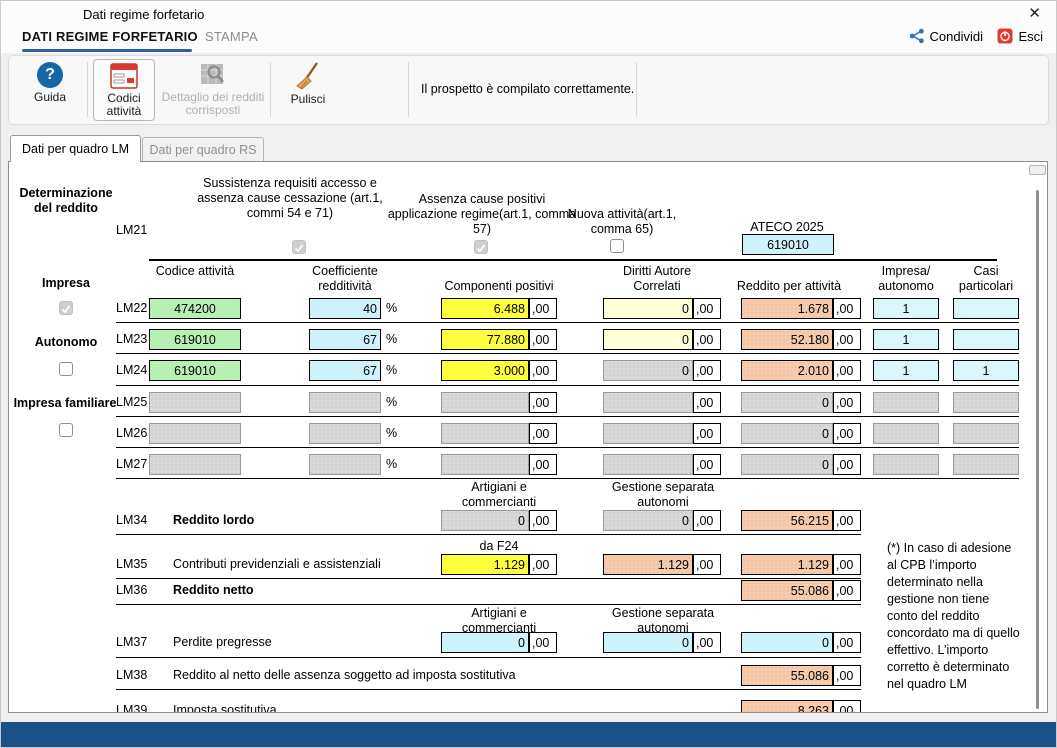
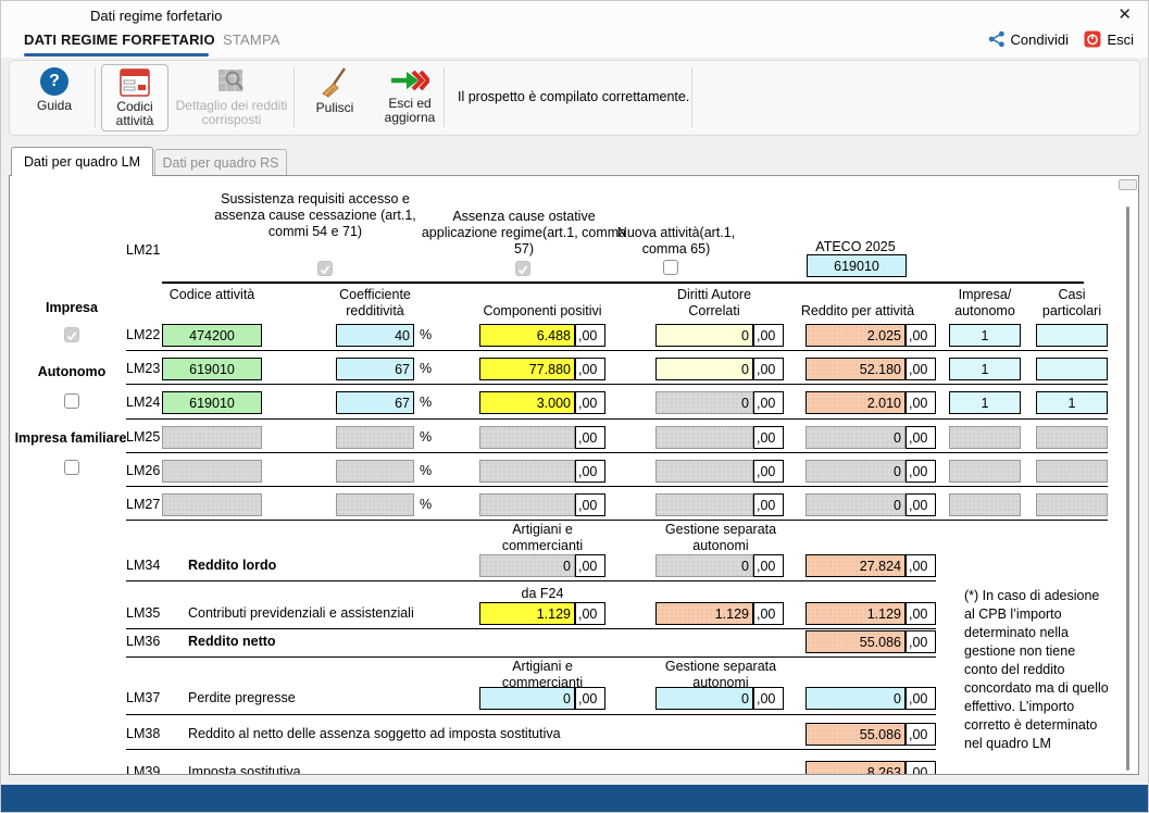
  Dati regime forfetario
  ✕
  DATI REGIME FORFETARIO
  STAMPA
  Condividi
  Esci
  ?
  Guida
  Codici attività
  Dettaglio dei redditi corrisposti
  Pulisci
+ Esci ed aggiorna
  Il prospetto è compilato correttamente.
  Dati per quadro LM
  Dati per quadro RS
- Determinazione del reddito
  LM21
  Sussistenza requisiti accesso e assenza cause cessazione (art.1, commi 54 e 71)
- Assenza cause positivi applicazione regime(art.1, comma 57)
+ Assenza cause ostative applicazione regime(art.1, comma 57)
  Nuova attività(art.1, comma 65)
  ATECO 2025
  619010
  Codice attività
  Coefficiente redditività
  Componenti positivi
  Diritti Autore Correlati
  Reddito per attività
  Impresa/ autonomo
  Casi particolari
  Impresa
  Autonomo
  Impresa familiare
  LM22
  474200
  40
  %
  6.488
  ,00
  0
  ,00
- 1.678
+ 2.025
  ,00
  1
  LM23
  619010
  67
  %
  77.880
  ,00
  0
  ,00
  52.180
  ,00
  1
  LM24
  619010
  67
  %
  3.000
  ,00
  0
  ,00
  2.010
  ,00
  1
  1
  LM25
  %
  ,00
  ,00
  0
  ,00
  LM26
  %
  ,00
  ,00
  0
  ,00
  LM27
  %
  ,00
  ,00
  0
  ,00
  Artigiani e commercianti
  Gestione separata autonomi
  LM34
  Reddito lordo
  0
  ,00
  0
  ,00
- 56.215
+ 27.824
  ,00
  da F24
  LM35
  Contributi previdenziali e assistenziali
  1.129
  ,00
  1.129
  ,00
  1.129
  ,00
  LM36
  Reddito netto
  55.086
  ,00
  Artigiani e commercianti
  Gestione separata autonomi
  LM37
  Perdite pregresse
  0
  ,00
  0
  ,00
  0
  ,00
  LM38
  Reddito al netto delle assenza soggetto ad imposta sostitutiva
  55.086
  ,00
  LM39
  Imposta sostitutiva
  8.263
  ,00
  (*) In caso di adesione al CPB l’importo determinato nella gestione non tiene conto del reddito concordato ma di quello effettivo. L’importo corretto è determinato nel quadro LM
